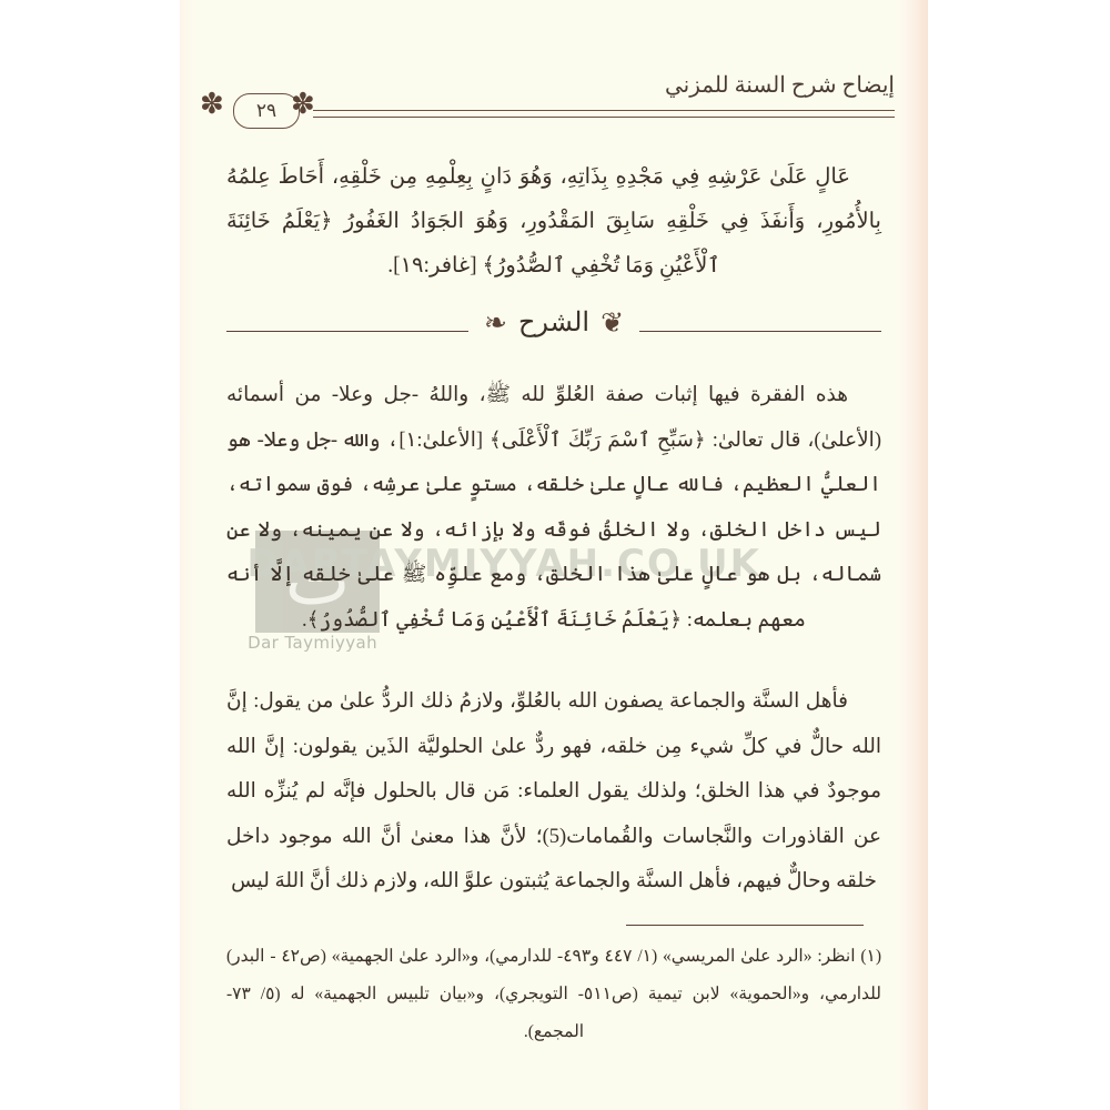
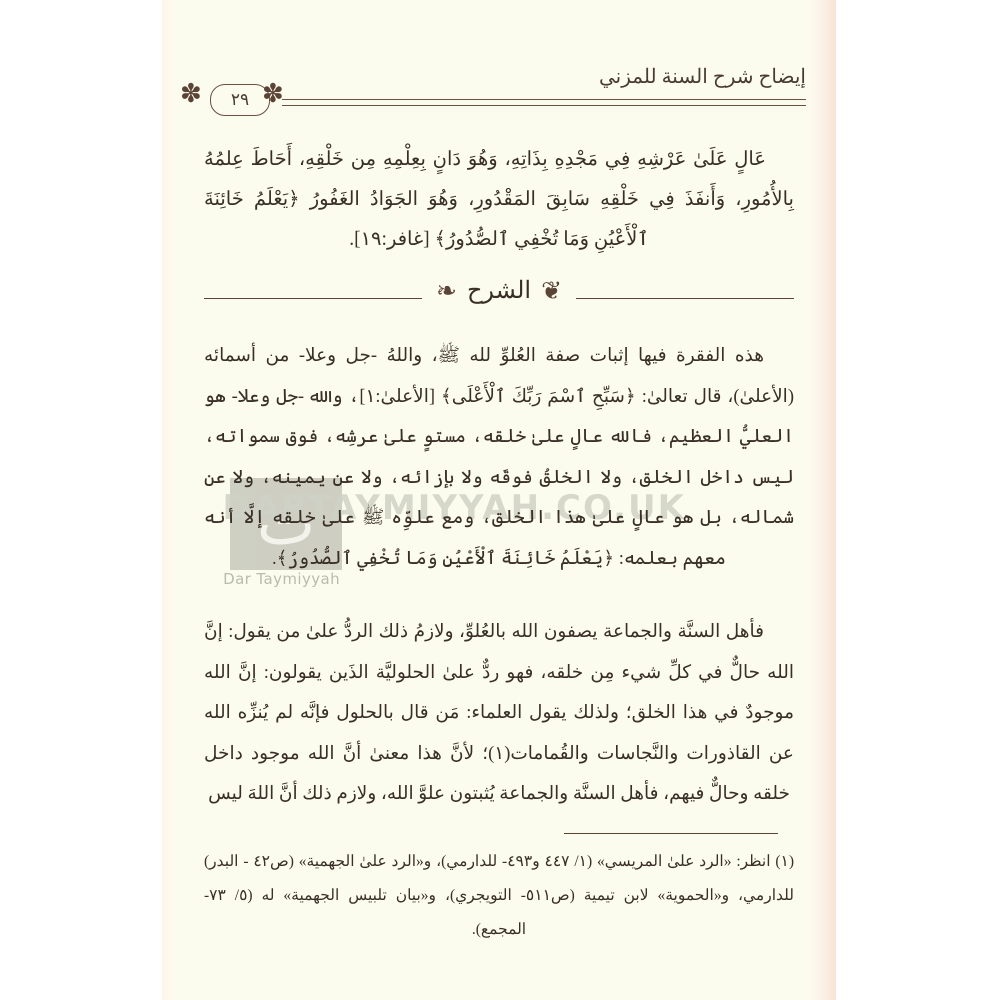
  ت
  DARTAYMIYYAH.CO.UK
  Dar Taymiyyah
  إيضاح شرح السنة للمزني
  ✽
  ٢٩
  ✽
  عَالٍ عَلَىٰ عَرْشِهِ فِي مَجْدِهِ بِذَاتِهِ، وَهُوَ دَانٍ بِعِلْمِهِ مِن خَلْقِهِ، أَحَاطَ عِلمُهُ بِالأُمُورِ، وَأَنفَذَ فِي خَلْقِهِ سَابِقَ المَقْدُورِ، وَهُوَ الجَوَادُ الغَفُورُ ﴿يَعْلَمُ خَائِنَةَ ٱلْأَعْيُنِ وَمَا تُخْفِي ٱلصُّدُورُ﴾ [غافر:١٩].
  هذه الفقرة فيها إثبات صفة العُلوِّ لله ﷺ، واللهُ -جل وعلا- من أسمائه (الأعلىٰ)، قال تعالىٰ: ﴿سَبِّحِ ٱسْمَ رَبِّكَ ٱلْأَعْلَى﴾ [الأعلىٰ:١]، والله -جل وعلا- هو العليُّ العظيم، فالله عالٍ علىٰ خلقه، مستوٍ علىٰ عرشِه، فوق سمواته، ليس داخل الخلق، ول الخلقُ فوقَه ول بإزائه، ول عن يمينه، ولا عن شماله، بل هو عالٍ علىٰ هذا الخلق، ومع علوِّه ﷺ علىٰ خلقه إلَّ أنه معهم بعلمه: ﴿يَعْلَمُ خَائِنَةَ ٱلْأَعْيُنِ وَمَا تُخْفِي ٱلصُّدُورُ﴾.
- فأهل السنَّة والجماعة يصفون الله بالعُلوِّ، ولازمُ ذلك الردُّ علىٰ من يقول: إنَّ الله حالٌّ في كلِّ شيء مِن خلقه، فهو ردٌّ علىٰ الحلوليَّة الذَين يقولون: إنَّ الله موجودٌ في هذا الخلق؛ ولذلك يقول العلماء: مَن قال بالحلول فإنَّه لم يُنزِّه الله عن القاذورات والنَّجاسات والقُمامات(5)؛ لأنَّ هذا معنىٰ أنَّ الله موجود داخل خلقه وحالٌّ فيهم، فأهل السنَّة والجماعة يُثبتون علوَّ الله، ولازم ذلك أنَّ اللهَ ليس
+ فأهل السنَّة والجماعة يصفون الله بالعُلوِّ، ولازمُ ذلك الردُّ علىٰ من يقول: إنَّ الله حالٌّ في كلِّ شيء مِن خلقه، فهو ردٌّ علىٰ الحلوليَّة الذَين يقولون: إنَّ الله موجودٌ في هذا الخلق؛ ولذلك يقول العلماء: مَن قال بالحلول فإنَّه لم يُنزِّه الله عن القاذورات والنَّجاسات والقُمامات(١)؛ لأنَّ هذا معنىٰ أنَّ الله موجود داخل خلقه وحالٌّ فيهم، فأهل السنَّة والجماعة يُثبتون علوَّ الله، ولازم ذلك أنَّ اللهَ ليس
  ❦
  الشرح
  ❧
  (١) انظر: «الرد علىٰ المريسي» (١/ ٤٤٧ و٤٩٣- للدارمي)، و«الرد علىٰ الجهمية» (ص٤٢ - البدر) للدارمي، و«الحموية» لابن تيمية (ص٥١١- التويجري)، و«بيان تلبيس الجهمية» له (٥/ ٧٣- المجمع).
